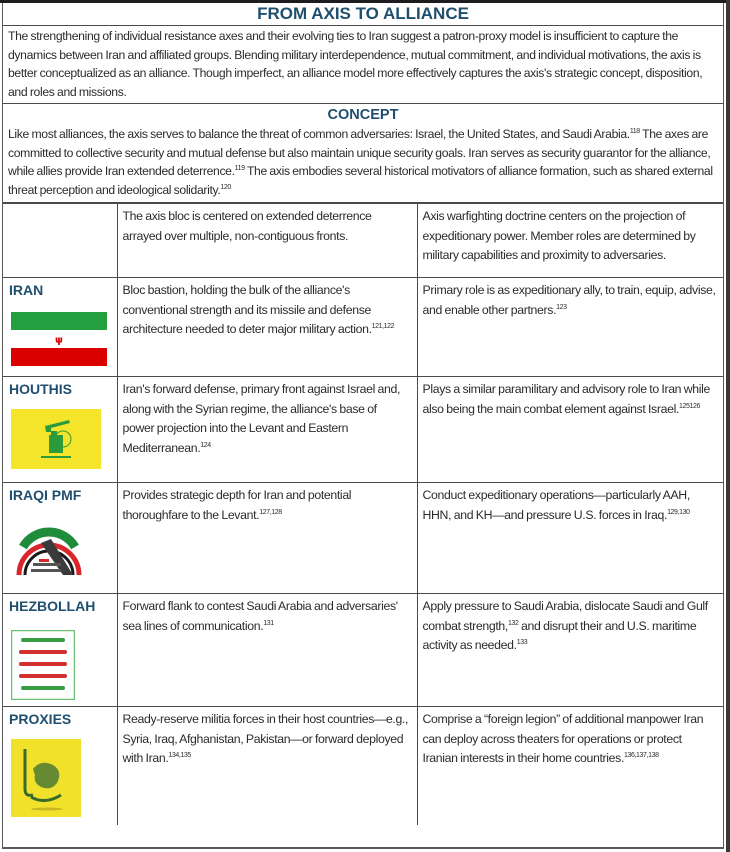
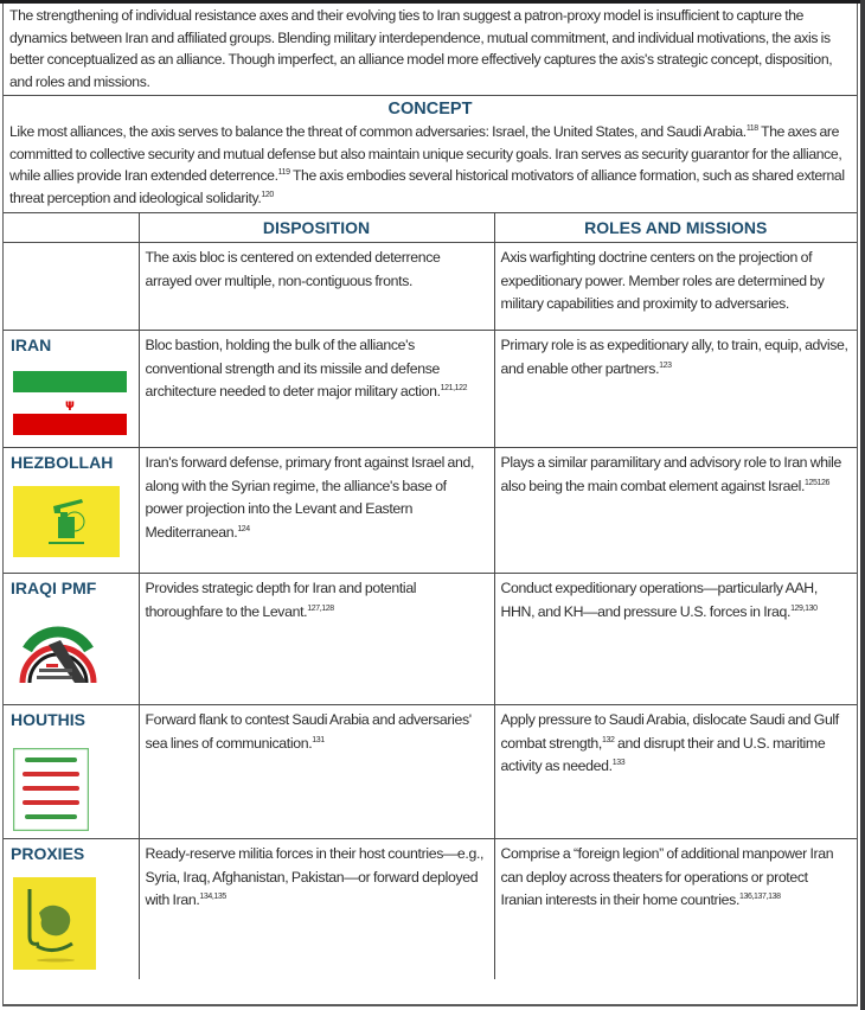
- FROM AXIS TO ALLIANCE
  The strengthening of individual resistance axes and their evolving ties to Iran suggest a patron-proxy model is insufficient to capture the dynamics between Iran and affiliated groups. Blending military interdependence, mutual commitment, and individual motivations, the axis is better conceptualized as an alliance. Though imperfect, an alliance model more effectively captures the axis's strategic concept, disposition, and roles and missions.
  CONCEPT
  Like most alliances, the axis serves to balance the threat of common adversaries: Israel, the United States, and Saudi Arabia. The axes are committed to collective security and mutual defense but also maintain unique security goals. Iran serves as security guarantor for the alliance, while allies provide Iran extended deterrence. The axis embodies several historical motivators of alliance formation, such as shared external threat perception and ideological solidarity.
+ 	DISPOSITION	ROLES AND MISSIONS
  	The axis bloc is centered on extended deterrence arrayed over multiple, non-contiguous fronts.	Axis warfighting doctrine centers on the projection of expeditionary power. Member roles are determined by military capabilities and proximity to adversaries.
  IRAN ψ	Bloc bastion, holding the bulk of the alliance's conventional strength and its missile and defense architecture needed to deter major military action.	Primary role is as expeditionary ally, to train, equip, advise, and enable other partners.
- HOUTHIS	Iran's forward defense, primary front against Israel and, along with the Syrian regime, the alliance's base of power projection into the Levant and Eastern Mediterranean.	Plays a similar paramilitary and advisory role to Iran while also being the main combat element against Israel.
+ HEZBOLLAH	Iran's forward defense, primary front against Israel and, along with the Syrian regime, the alliance's base of power projection into the Levant and Eastern Mediterranean.	Plays a similar paramilitary and advisory role to Iran while also being the main combat element against Israel.
  IRAQI PMF	Provides strategic depth for Iran and potential thoroughfare to the Levant.	Conduct expeditionary operations—particularly AAH, HHN, and KH—and pressure U.S. forces in Iraq.
- HEZBOLLAH	Forward flank to contest Saudi Arabia and adversaries' sea lines of communication.	Apply pressure to Saudi Arabia, dislocate Saudi and Gulf combat strength, and disrupt their and U.S. maritime activity as needed.
+ HOUTHIS	Forward flank to contest Saudi Arabia and adversaries' sea lines of communication.	Apply pressure to Saudi Arabia, dislocate Saudi and Gulf combat strength, and disrupt their and U.S. maritime activity as needed.
  PROXIES	Ready-reserve militia forces in their host countries—e.g., Syria, Iraq, Afghanistan, Pakistan—or forward deployed with Iran.	Comprise a “foreign legion” of additional manpower Iran can deploy across theaters for operations or protect Iranian interests in their home countries.
